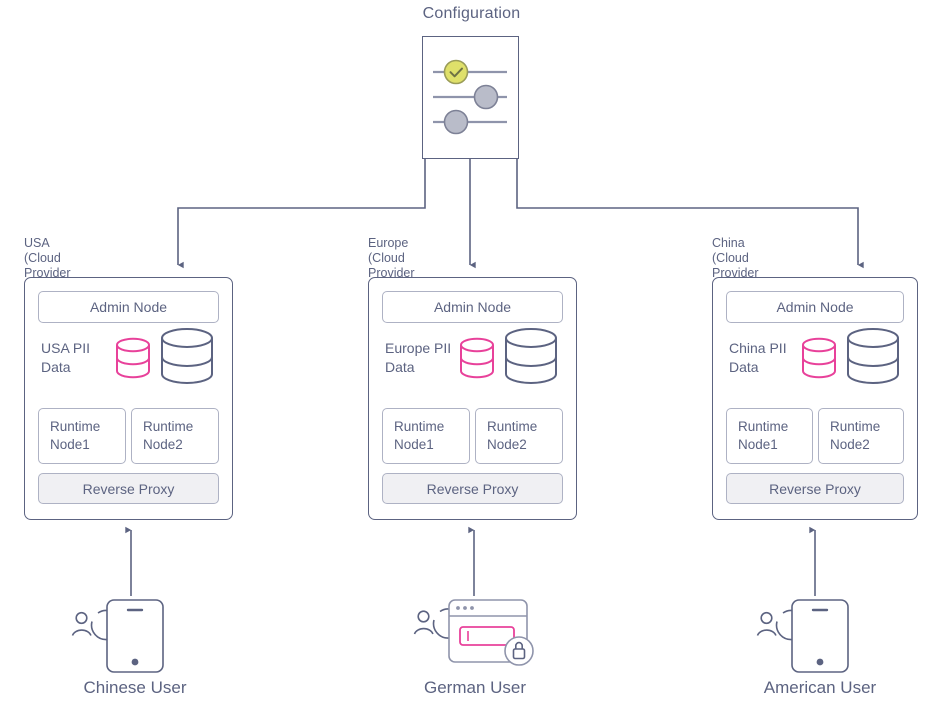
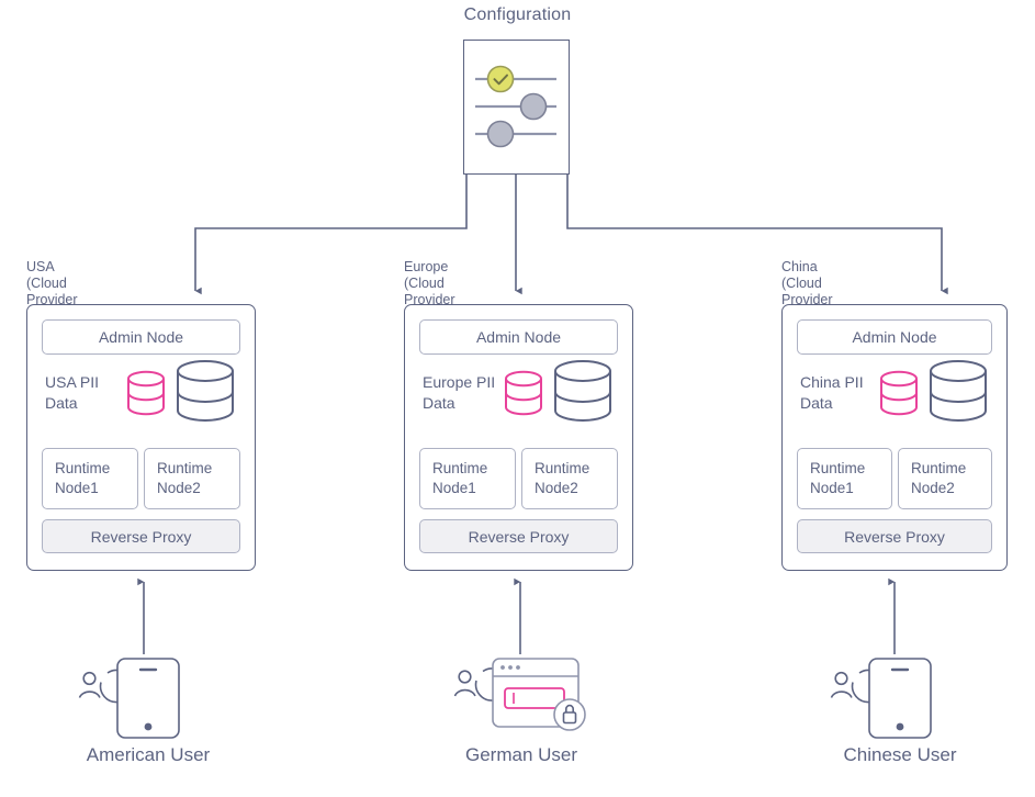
  Configuration
  USA
  (Cloud Provider
  Admin Node
  USA PII
  Data
  Runtime
  Node1
  Runtime
  Node2
  Reverse Proxy
  Europe
  (Cloud Provider
  Admin Node
  Europe PII
  Data
  Runtime
  Node1
  Runtime
  Node2
  Reverse Proxy
  China
  (Cloud Provider
  Admin Node
  China PII
  Data
  Runtime
  Node1
  Runtime
  Node2
  Reverse Proxy
- Chinese User
+ American User
  German User
- American User
+ Chinese User
